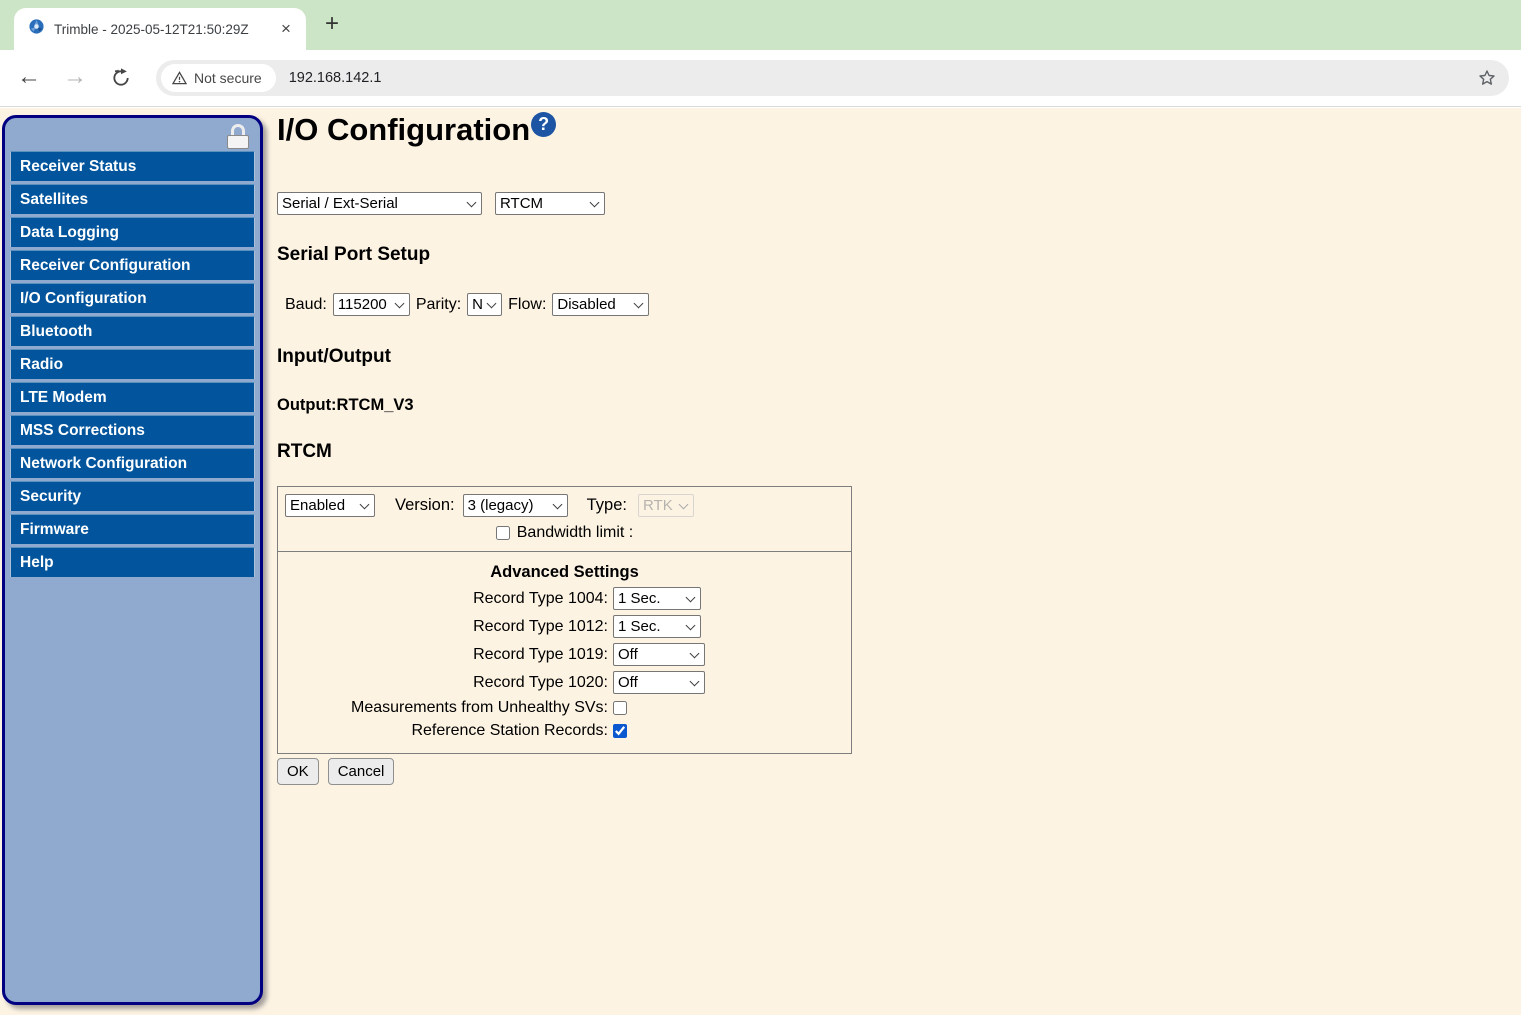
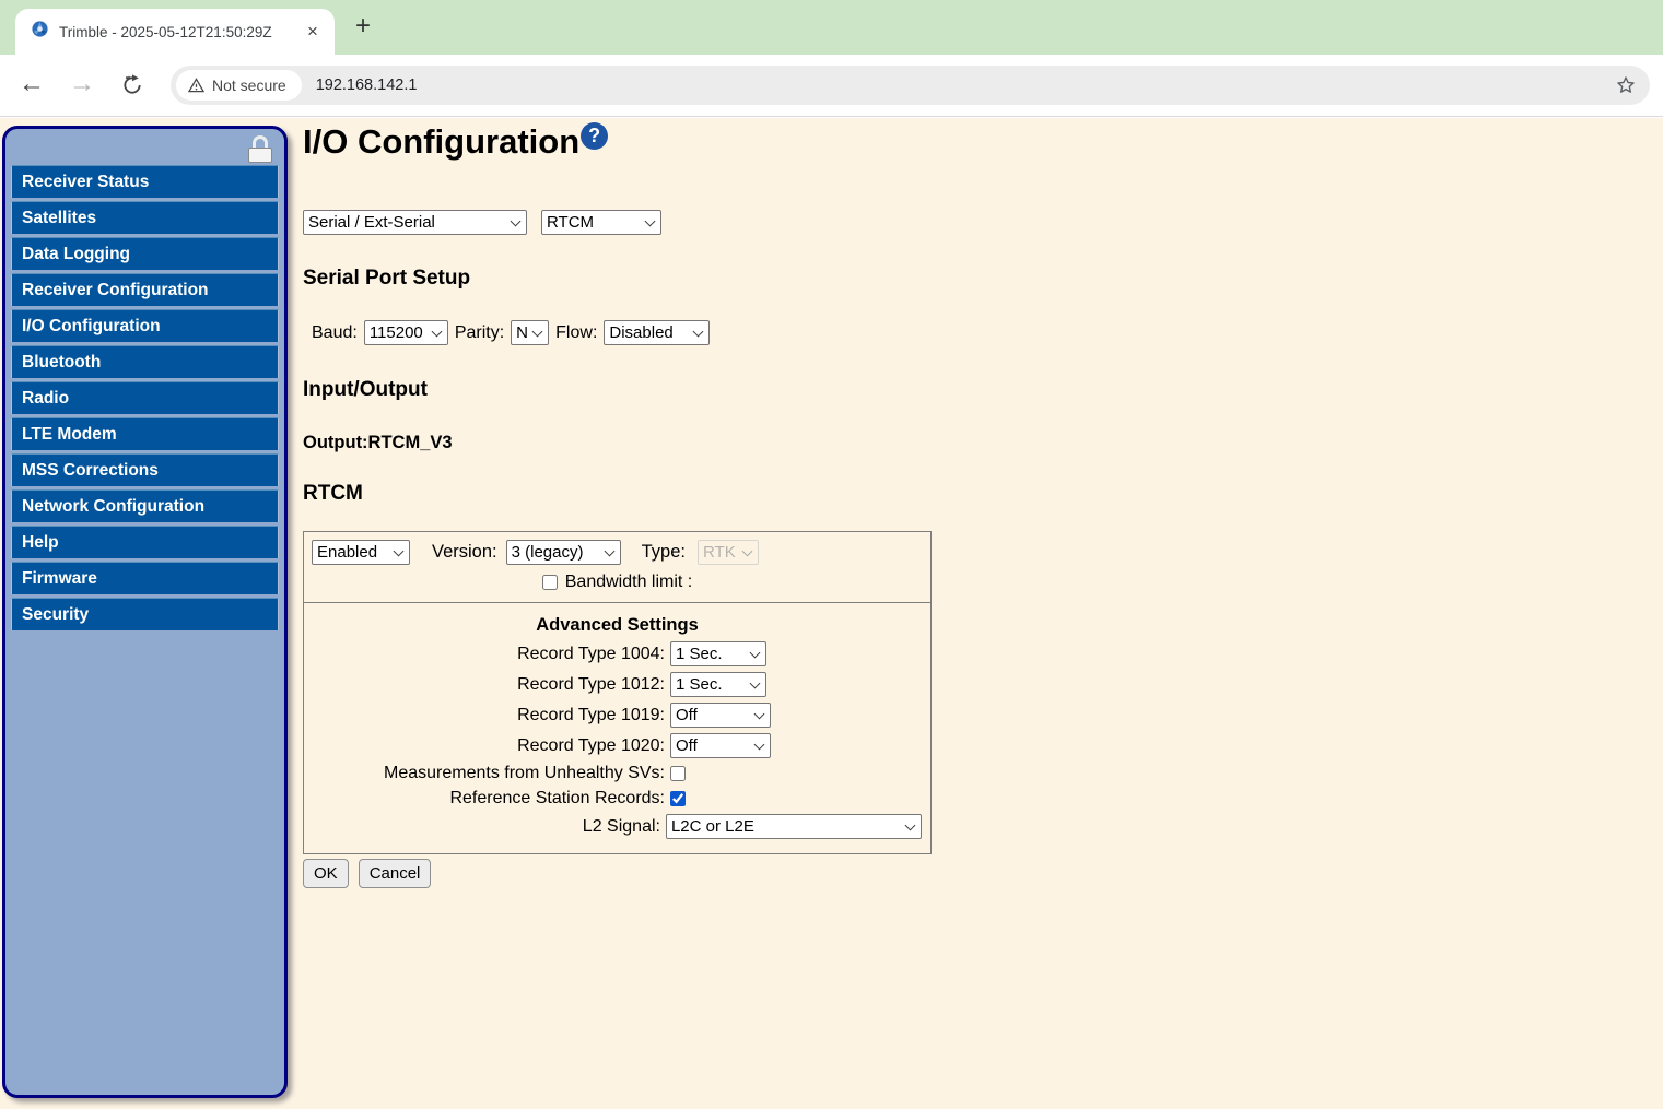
  Trimble - 2025-05-12T21:50:29Z
  ×
  +
  ←
  →
  Not secure
  192.168.142.1
  Receiver Status
  Satellites
  Data Logging
  Receiver Configuration
  I/O Configuration
  Bluetooth
  Radio
  LTE Modem
  MSS Corrections
  Network Configuration
- Security
+ Help
  Firmware
- Help
+ Security
  I/O Configuration ?
  Serial / Ext-Serial
  RTCM
  Serial Port Setup
  Baud:
  115200
  Parity:
  N
  Flow:
  Disabled
  Input/Output
  Output:RTCM_V3
  RTCM
  Enabled
  Version:
  3 (legacy)
  Type:
  RTK
  Bandwidth limit :
  Advanced Settings
  Record Type 1004:
  1 Sec.
  Record Type 1012:
  1 Sec.
  Record Type 1019:
  Off
  Record Type 1020:
  Off
  Measurements from Unhealthy SVs:
  Reference Station Records:
+ L2 Signal:
+ L2C or L2E
  OK
  Cancel
